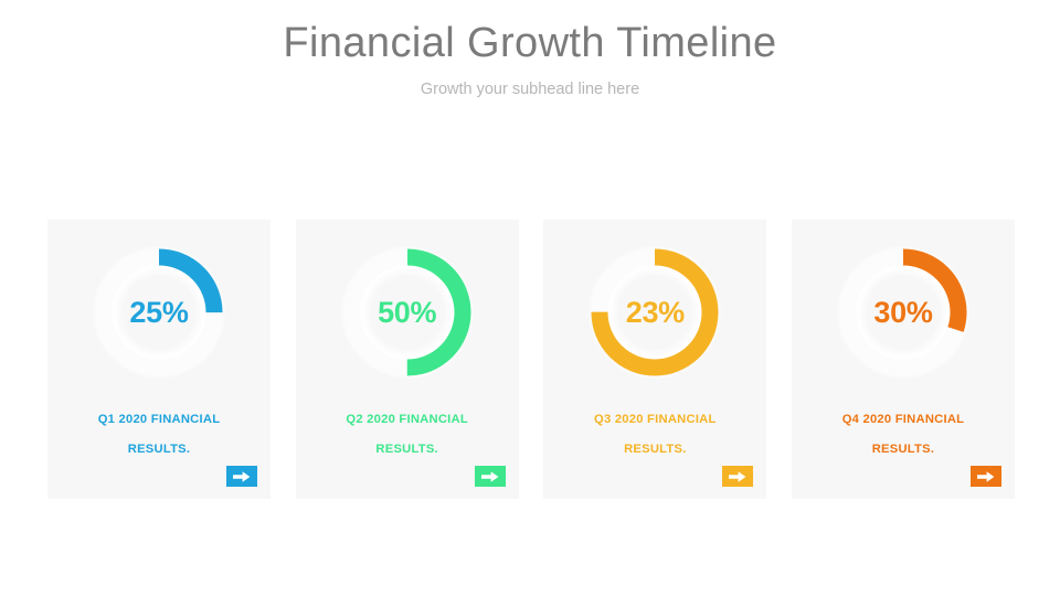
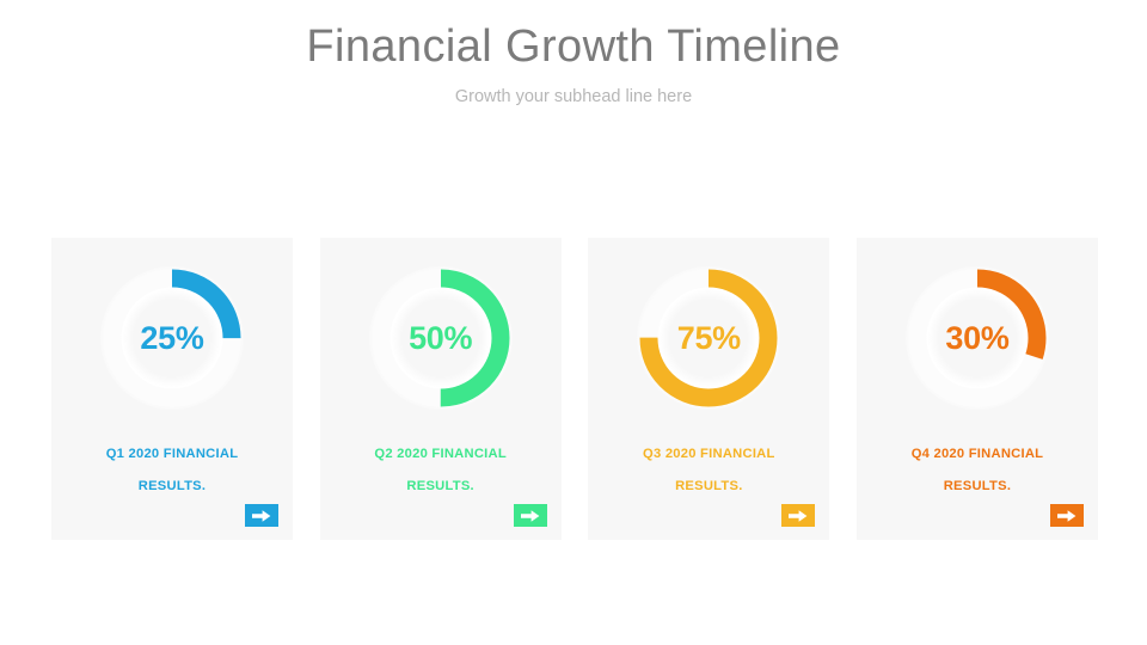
  Financial Growth Timeline
  Growth your subhead line here
  25%
  Q1 2020 FINANCIAL
  RESULTS.
  50%
  Q2 2020 FINANCIAL
  RESULTS.
- 23%
+ 75%
  Q3 2020 FINANCIAL
  RESULTS.
  30%
  Q4 2020 FINANCIAL
  RESULTS.
